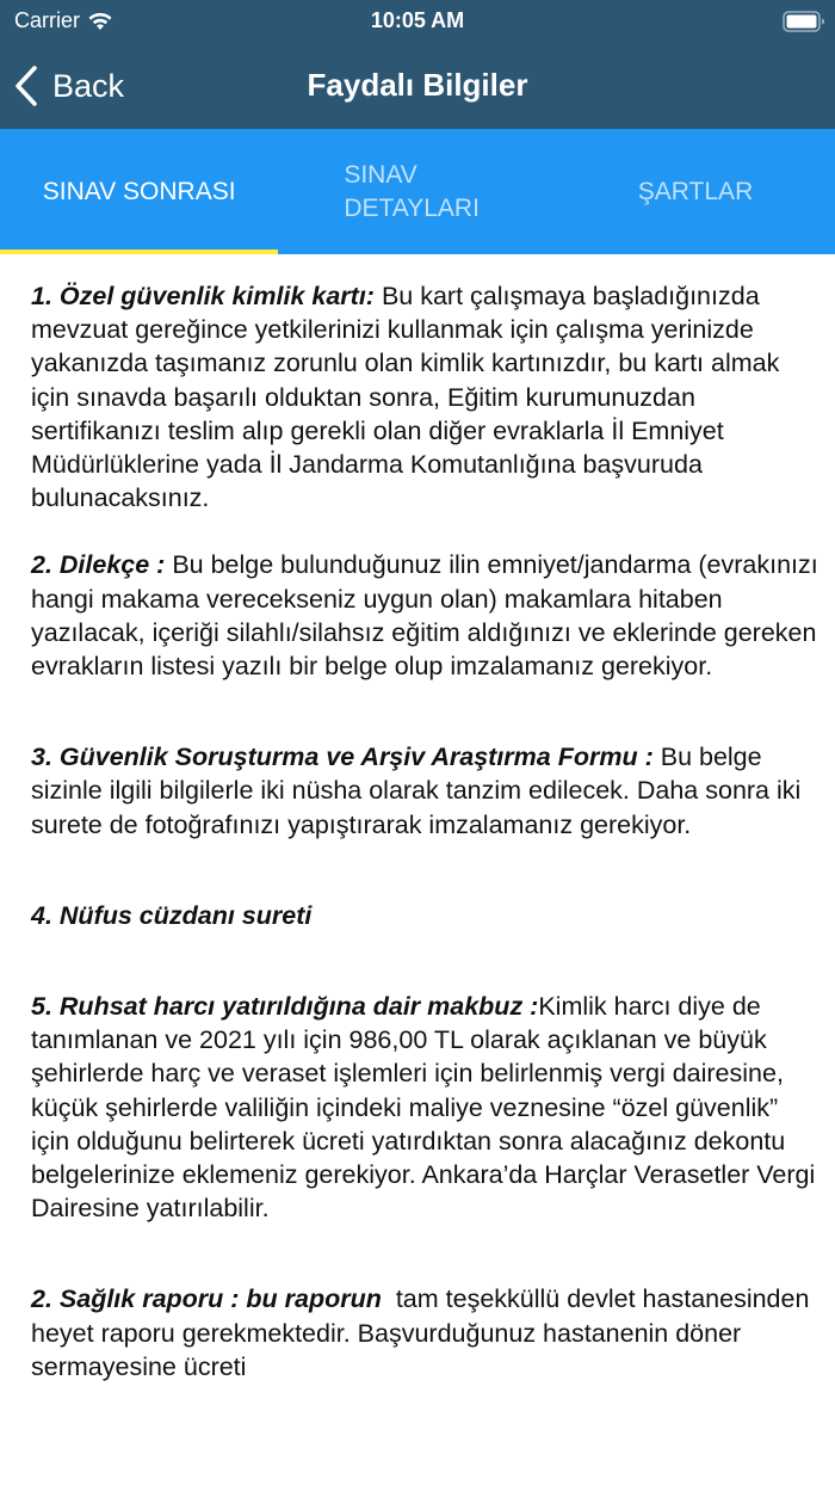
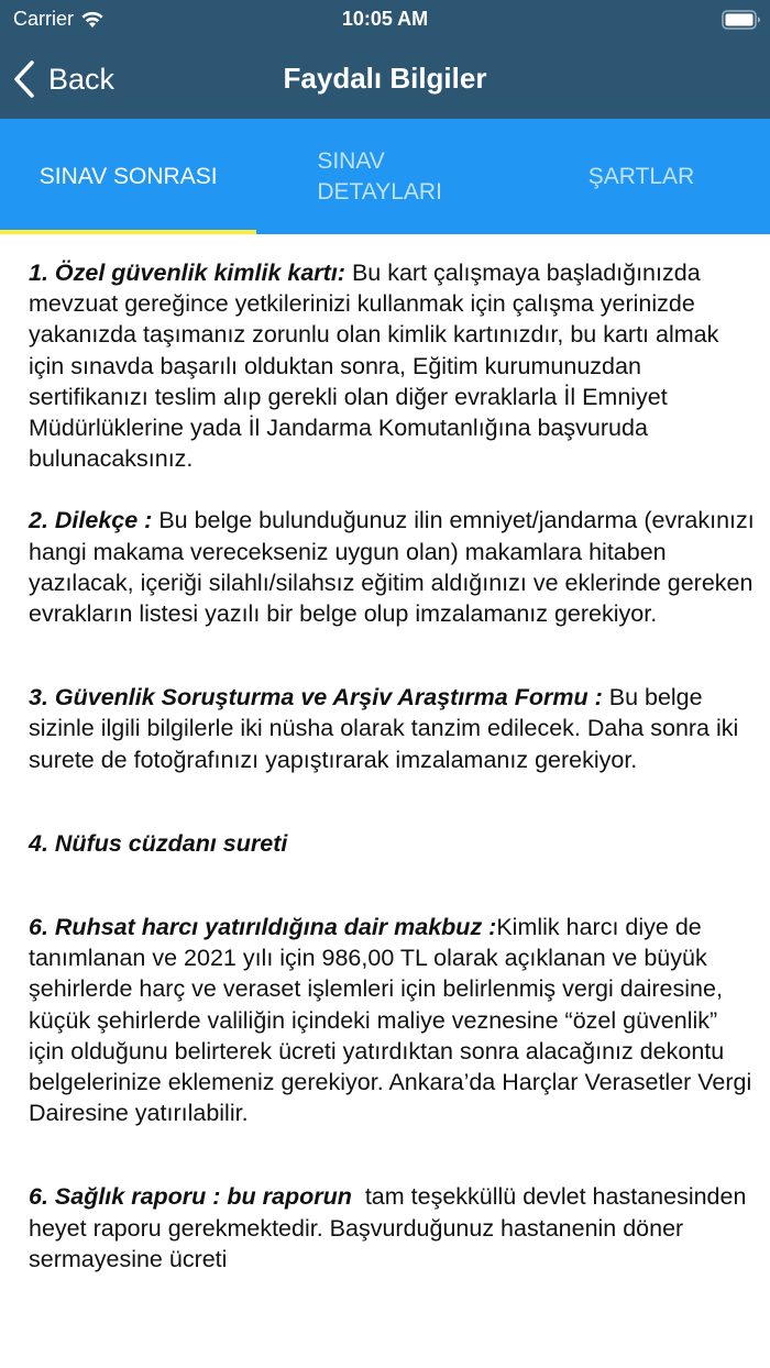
  Carrier
  10:05 AM
  Back
  Faydalı Bilgiler
  SINAV SONRASI
  SINAV DETAYLARI
  ŞARTLAR
  1. Özel güvenlik kimlik kartı: Bu kart çalışmaya başladığınızda mevzuat gereğince yetkilerinizi kullanmak için çalışma yerinizde yakanızda taşımanız zorunlu olan kimlik kartınızdır, bu kartı almak için sınavda başarılı olduktan sonra, Eğitim kurumunuzdan sertifikanızı teslim alıp gerekli olan diğer evraklarla İl Emniyet Müdürlüklerine yada İl Jandarma Komutanlığına başvuruda bulunacaksınız.
  2. Dilekçe : Bu belge bulunduğunuz ilin emniyet/jandarma (evrakınızı hangi makama verecekseniz uygun olan) makamlara hitaben yazılacak, içeriği silahlı/silahsız eğitim aldığınızı ve eklerinde gereken evrakların listesi yazılı bir belge olup imzalamanız gerekiyor.
  3. Güvenlik Soruşturma ve Arşiv Araştırma Formu : Bu belge sizinle ilgili bilgilerle iki nüsha olarak tanzim edilecek. Daha sonra iki surete de fotoğrafınızı yapıştırarak imzalamanız gerekiyor.
  4. Nüfus cüzdanı sureti
- 5. Ruhsat harcı yatırıldığına dair makbuz :Kimlik harcı diye de tanımlanan ve 2021 yılı için 986,00 TL olarak açıklanan ve büyük şehirlerde harç ve veraset işlemleri için belirlenmiş vergi dairesine, küçük şehirlerde valiliğin içindeki maliye veznesine “özel güvenlik” için olduğunu belirterek ücreti yatırdıktan sonra alacağınız dekontu belgelerinize eklemeniz gerekiyor. Ankara’da Harçlar Verasetler Vergi Dairesine yatırılabilir.
+ 6. Ruhsat harcı yatırıldığına dair makbuz :Kimlik harcı diye de tanımlanan ve 2021 yılı için 986,00 TL olarak açıklanan ve büyük şehirlerde harç ve veraset işlemleri için belirlenmiş vergi dairesine, küçük şehirlerde valiliğin içindeki maliye veznesine “özel güvenlik” için olduğunu belirterek ücreti yatırdıktan sonra alacağınız dekontu belgelerinize eklemeniz gerekiyor. Ankara’da Harçlar Verasetler Vergi Dairesine yatırılabilir.
- 2. Sağlık raporu : bu raporun tam teşekküllü devlet hastanesinden heyet raporu gerekmektedir. Başvurduğunuz hastanenin döner sermayesine ücreti
+ 6. Sağlık raporu : bu raporun tam teşekküllü devlet hastanesinden heyet raporu gerekmektedir. Başvurduğunuz hastanenin döner sermayesine ücreti
